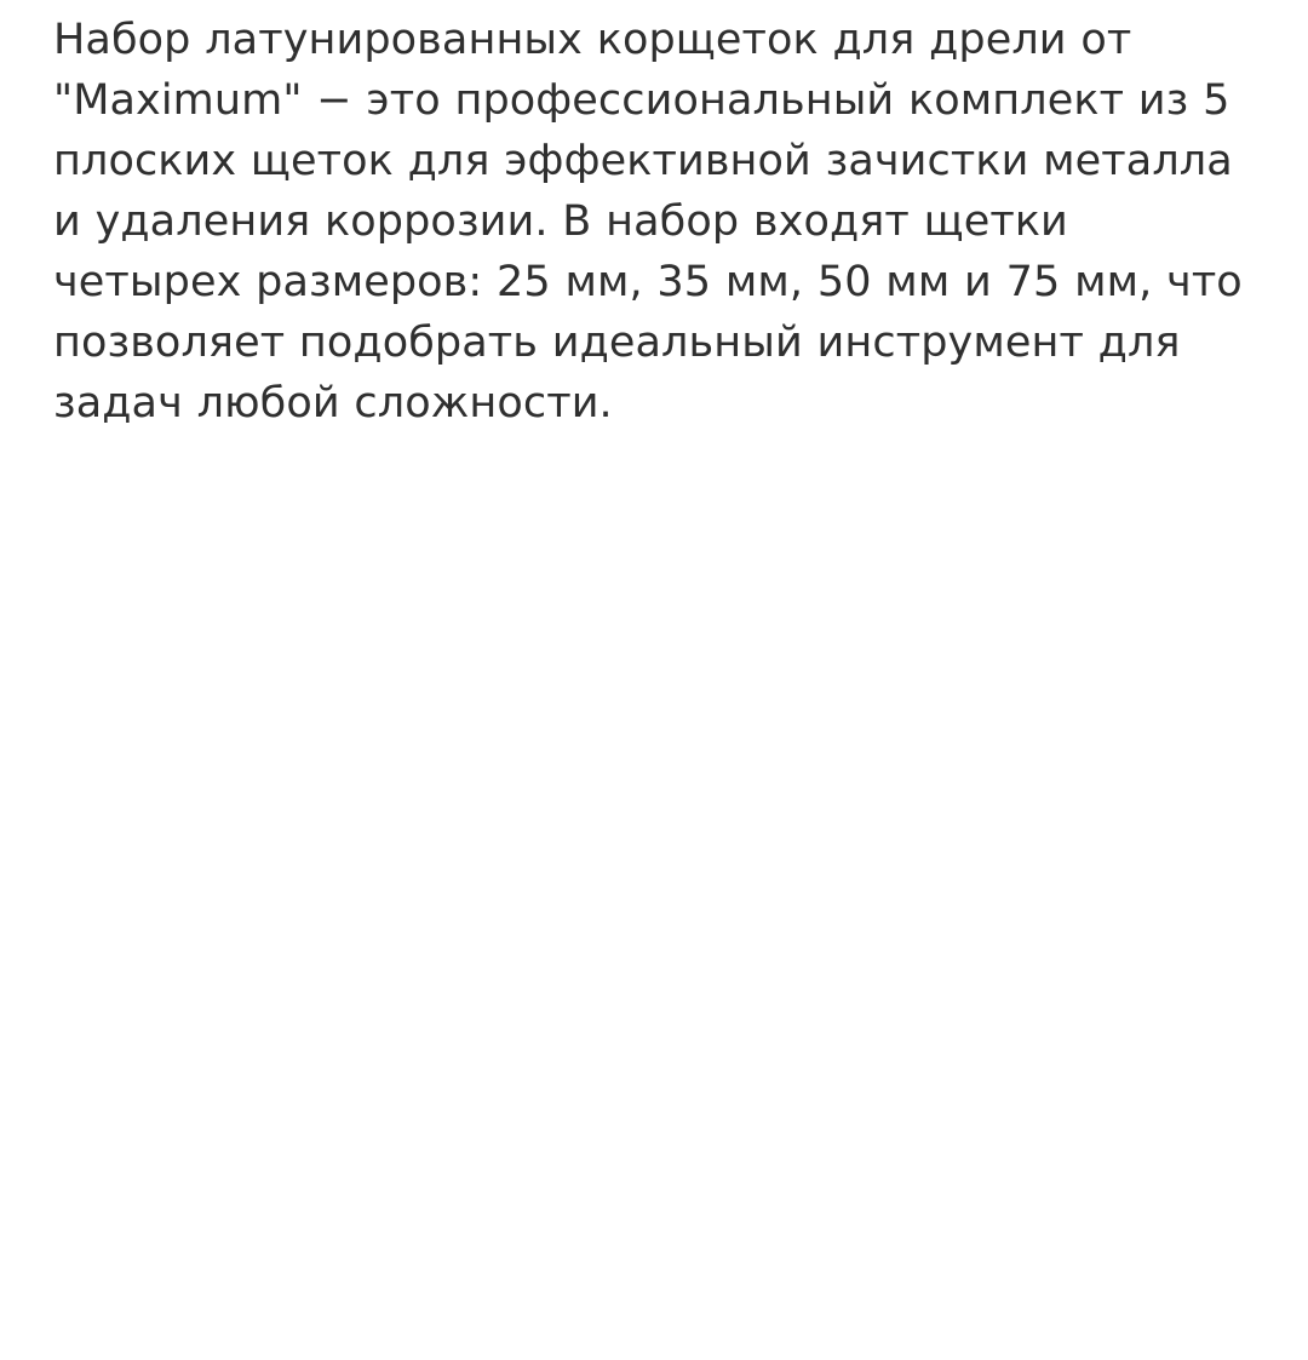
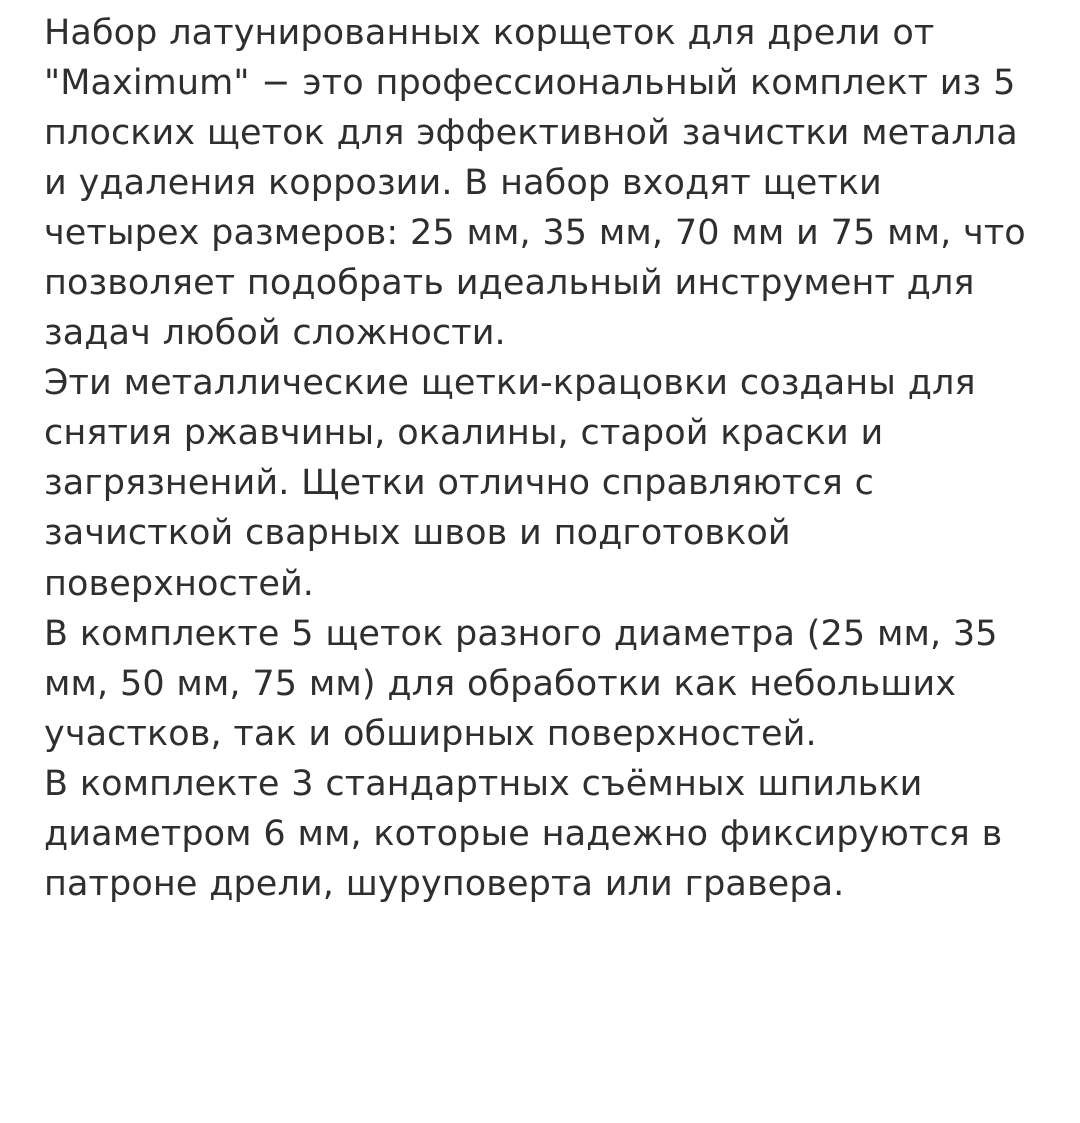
- Набор латунированных корщеток для дрели от "Maximum" − это профессиональный комплект из 5 плоских щеток для эффективной зачистки металла и удаления коррозии. В набор входят щетки четырех размеров: 25 мм, 35 мм, 50 мм и 75 мм, что позволяет подобрать идеальный инструмент для задач любой сложности.
+ Набор латунированных корщеток для дрели от "Maximum" − это профессиональный комплект из 5 плоских щеток для эффективной зачистки металла и удаления коррозии. В набор входят щетки четырех размеров: 25 мм, 35 мм, 70 мм и 75 мм, что позволяет подобрать идеальный инструмент для задач любой сложности.
+ Эти металлические щетки-крацовки созданы для снятия ржавчины, окалины, старой краски и загрязнений. Щетки отлично справляются с зачисткой сварных швов и подготовкой поверхностей.
+ В комплекте 5 щеток разного диаметра (25 мм, 35 мм, 50 мм, 75 мм) для обработки как небольших участков, так и обширных поверхностей.
+ В комплекте 3 стандартных съёмных шпильки диаметром 6 мм, которые надежно фиксируются в патроне дрели, шуруповерта или гравера.
